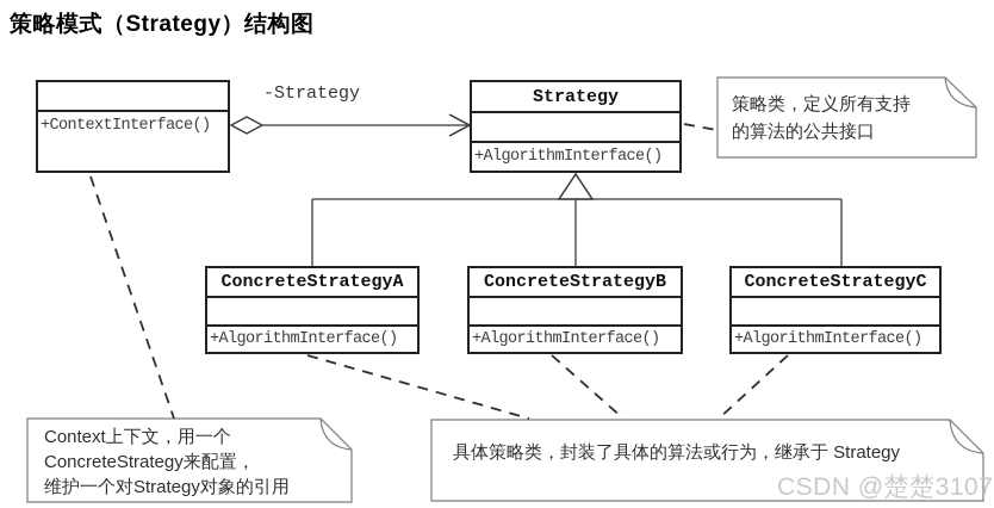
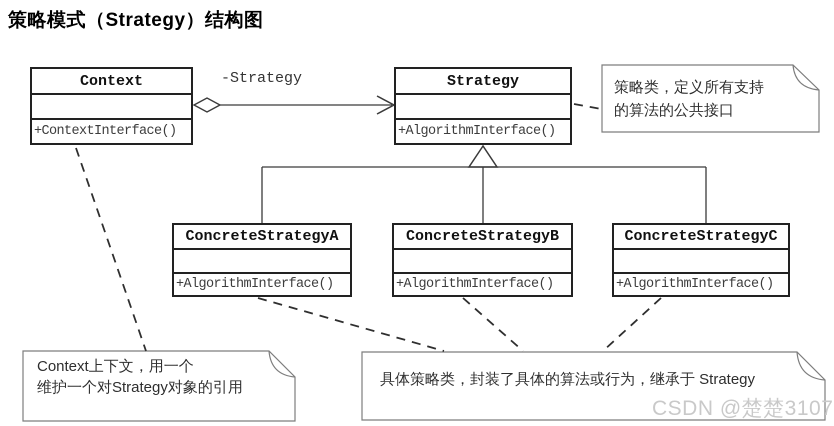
  策略模式（Strategy）结构图
+ Context
  +ContextInterface()
  Strategy
  +AlgorithmInterface()
  ConcreteStrategyA
  +AlgorithmInterface()
  ConcreteStrategyB
  +AlgorithmInterface()
  ConcreteStrategyC
  +AlgorithmInterface()
  -Strategy
  策略类，定义所有支持
  的算法的公共接口
  Context上下文，用一个
- ConcreteStrategy来配置，
  维护一个对Strategy对象的引用
  具体策略类，封装了具体的算法或行为，继承于 Strategy
  CSDN @楚楚3107
